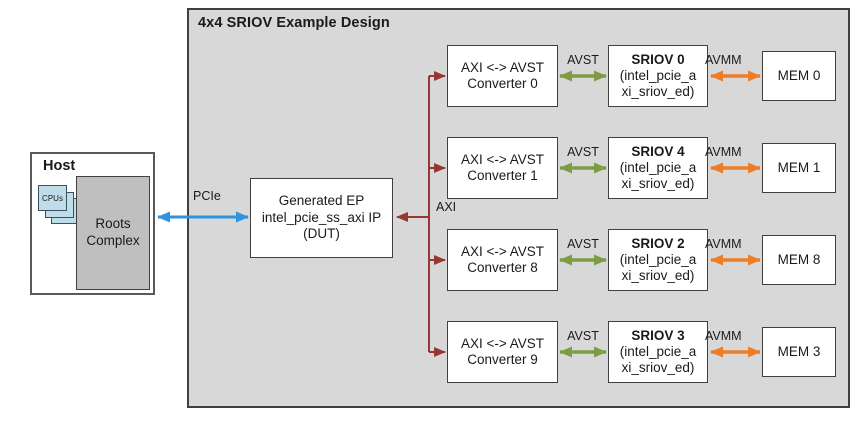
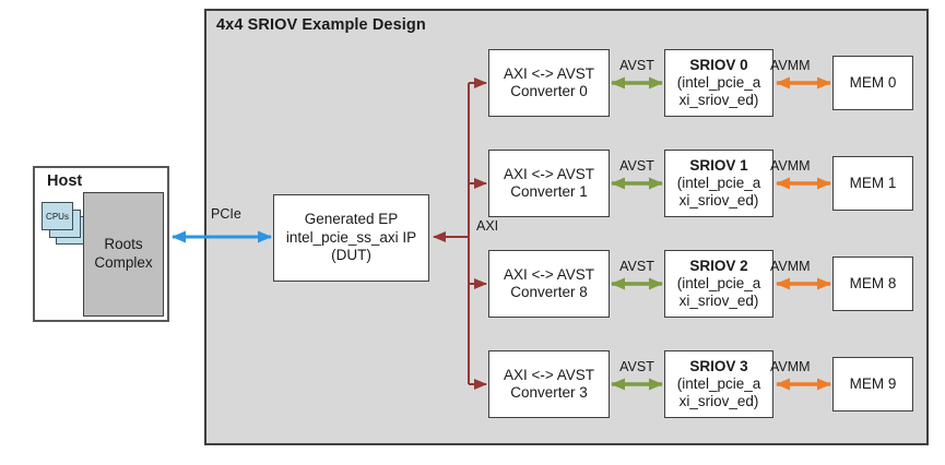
  4x4 SRIOV Example Design
  Host
  CPUs
  Roots Complex
  Generated EP
  intel_pcie_ss_axi IP
  (DUT)
  PCIe
  AXI
  AXI <-> AVST
  Converter 0
  AVST
  SRIOV 0
  (intel_pcie_a
  xi_sriov_ed)
  AVMM
  MEM 0
  AXI <-> AVST
  Converter 1
  AVST
- SRIOV 4
+ SRIOV 1
  (intel_pcie_a
  xi_sriov_ed)
  AVMM
  MEM 1
  AXI <-> AVST
  Converter 8
  AVST
  SRIOV 2
  (intel_pcie_a
  xi_sriov_ed)
  AVMM
  MEM 8
  AXI <-> AVST
- Converter 9
+ Converter 3
  AVST
  SRIOV 3
  (intel_pcie_a
  xi_sriov_ed)
  AVMM
- MEM 3
+ MEM 9
